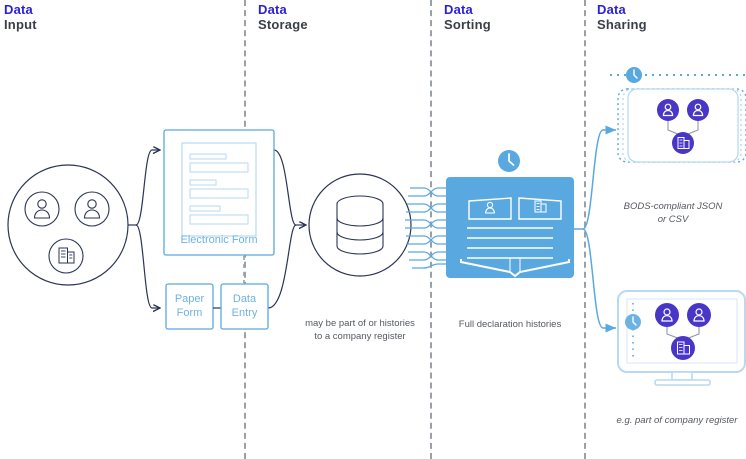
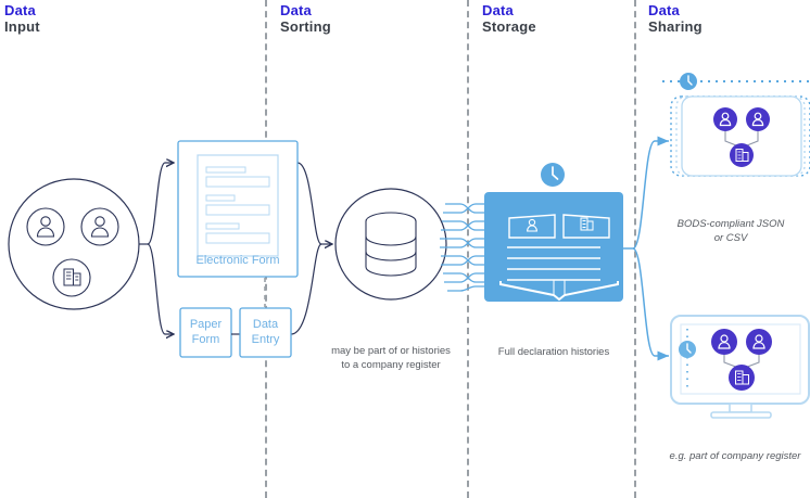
  Data
  Input
  Data
- Storage
+ Sorting
  Data
- Sorting
+ Storage
  Data
  Sharing
  Electronic Form
  Paper
  Form
  Data
  Entry
  may be part of or histories
  to a company register
  Full declaration histories
  BODS-compliant JSON
  or CSV
  e.g. part of company register
